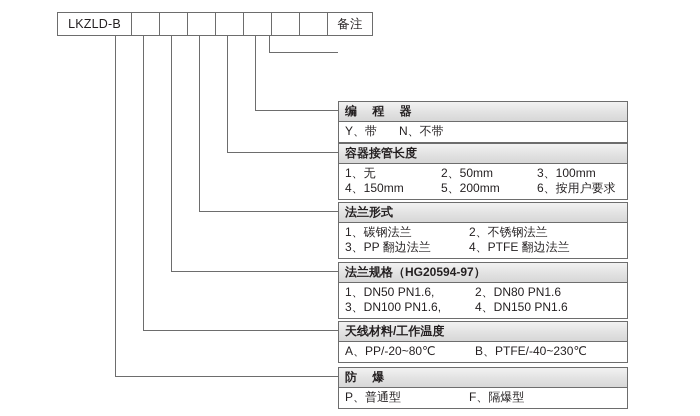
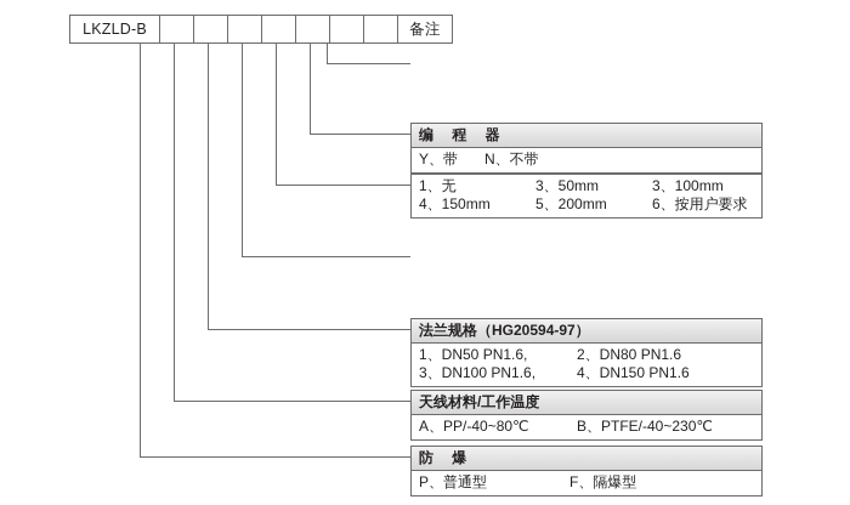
  LKZLD-B
  备注
  编 程 器
  Y、带
  N、不带
- 容器接管长度
  1、无
- 2、50mm
+ 3、50mm
  3、100mm
  4、150mm
  5、200mm
  6、按用户要求
- 法兰形式
- 1、碳钢法兰
- 2、不锈钢法兰
- 3、PP 翻边法兰
- 4、PTFE 翻边法兰
  法兰规格（HG20594-97）
  1、DN50 PN1.6,
  2、DN80 PN1.6
  3、DN100 PN1.6,
  4、DN150 PN1.6
  天线材料/工作温度
- A、PP/-20~80℃
+ A、PP/-40~80℃
  B、PTFE/-40~230℃
  防 爆
  P、普通型
  F、隔爆型
